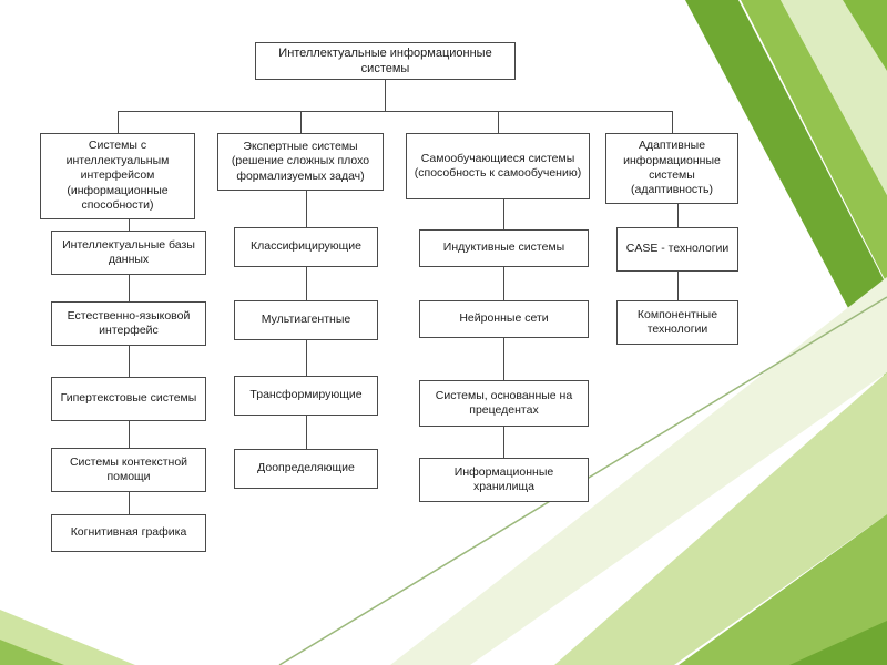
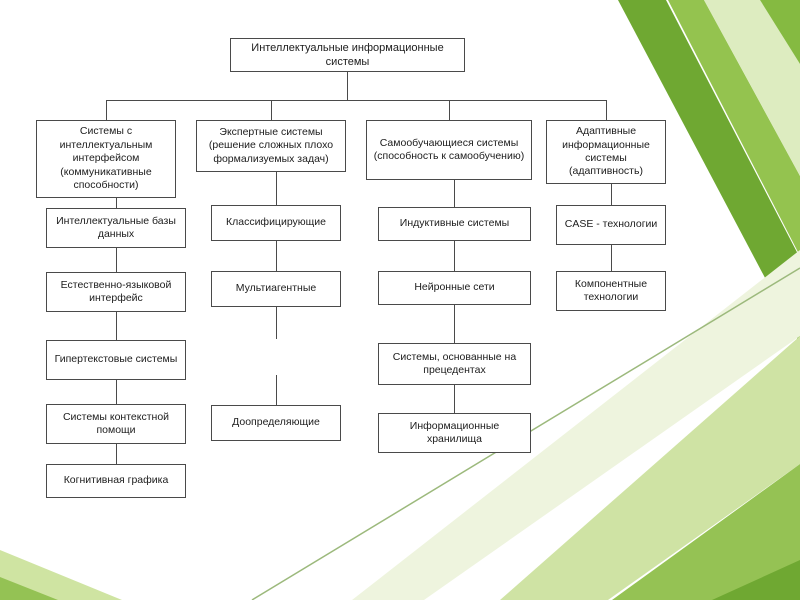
  Интеллектуальные информационные системы
- Системы с интеллектуальным интерфейсом (информационные способности)
+ Системы с интеллектуальным интерфейсом (коммуникативные способности)
  Интеллектуальные базы данных
  Естественно-языковой интерфейс
  Гипертекстовые системы
  Системы контекстной помощи
  Когнитивная графика
  Экспертные системы (решение сложных плохо формализуемых задач)
  Классифицирующие
  Мультиагентные
- Трансформирующие
  Доопределяющие
  Самообучающиеся системы (способность к самообучению)
  Индуктивные системы
  Нейронные сети
  Системы, основанные на прецедентах
  Информационные хранилища
  Адаптивные информационные системы (адаптивность)
  CASE - технологии
  Компонентные технологии
